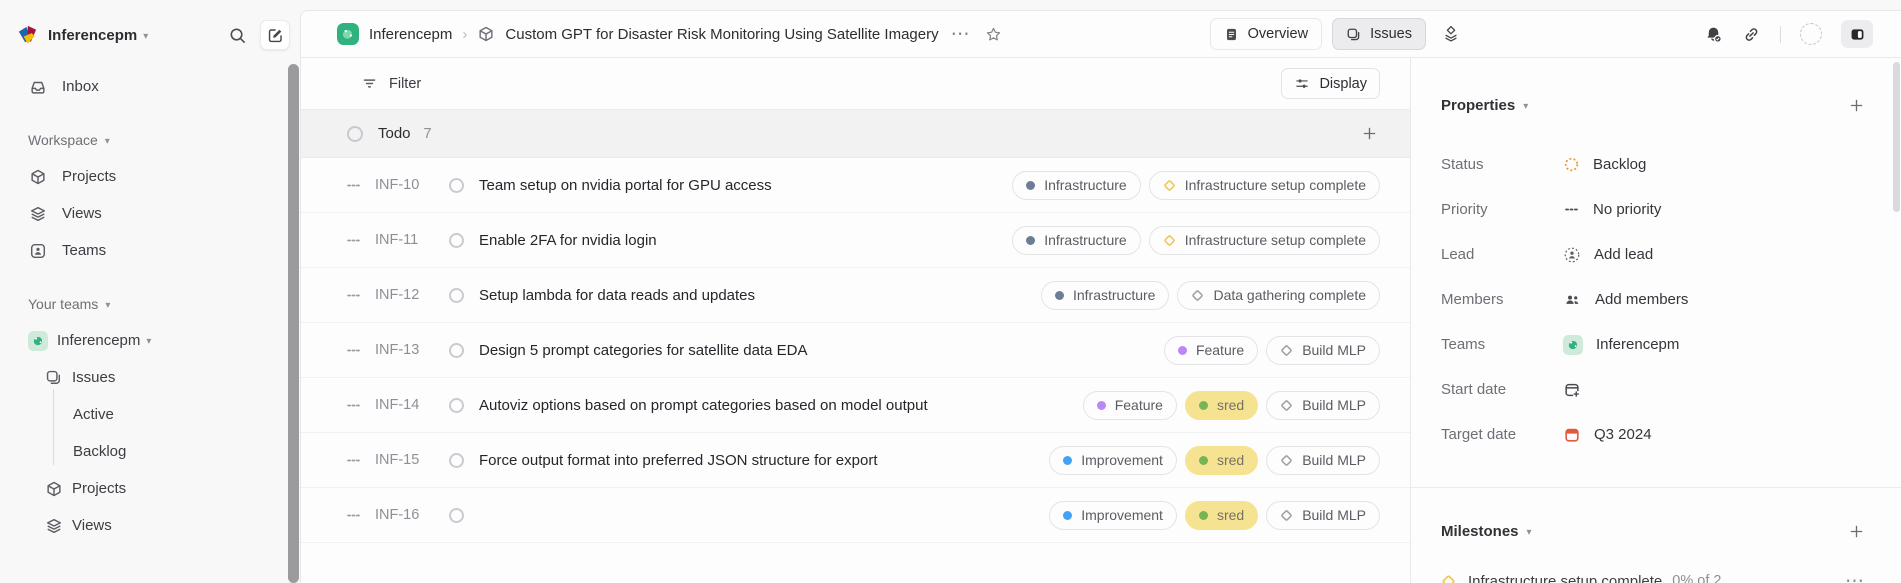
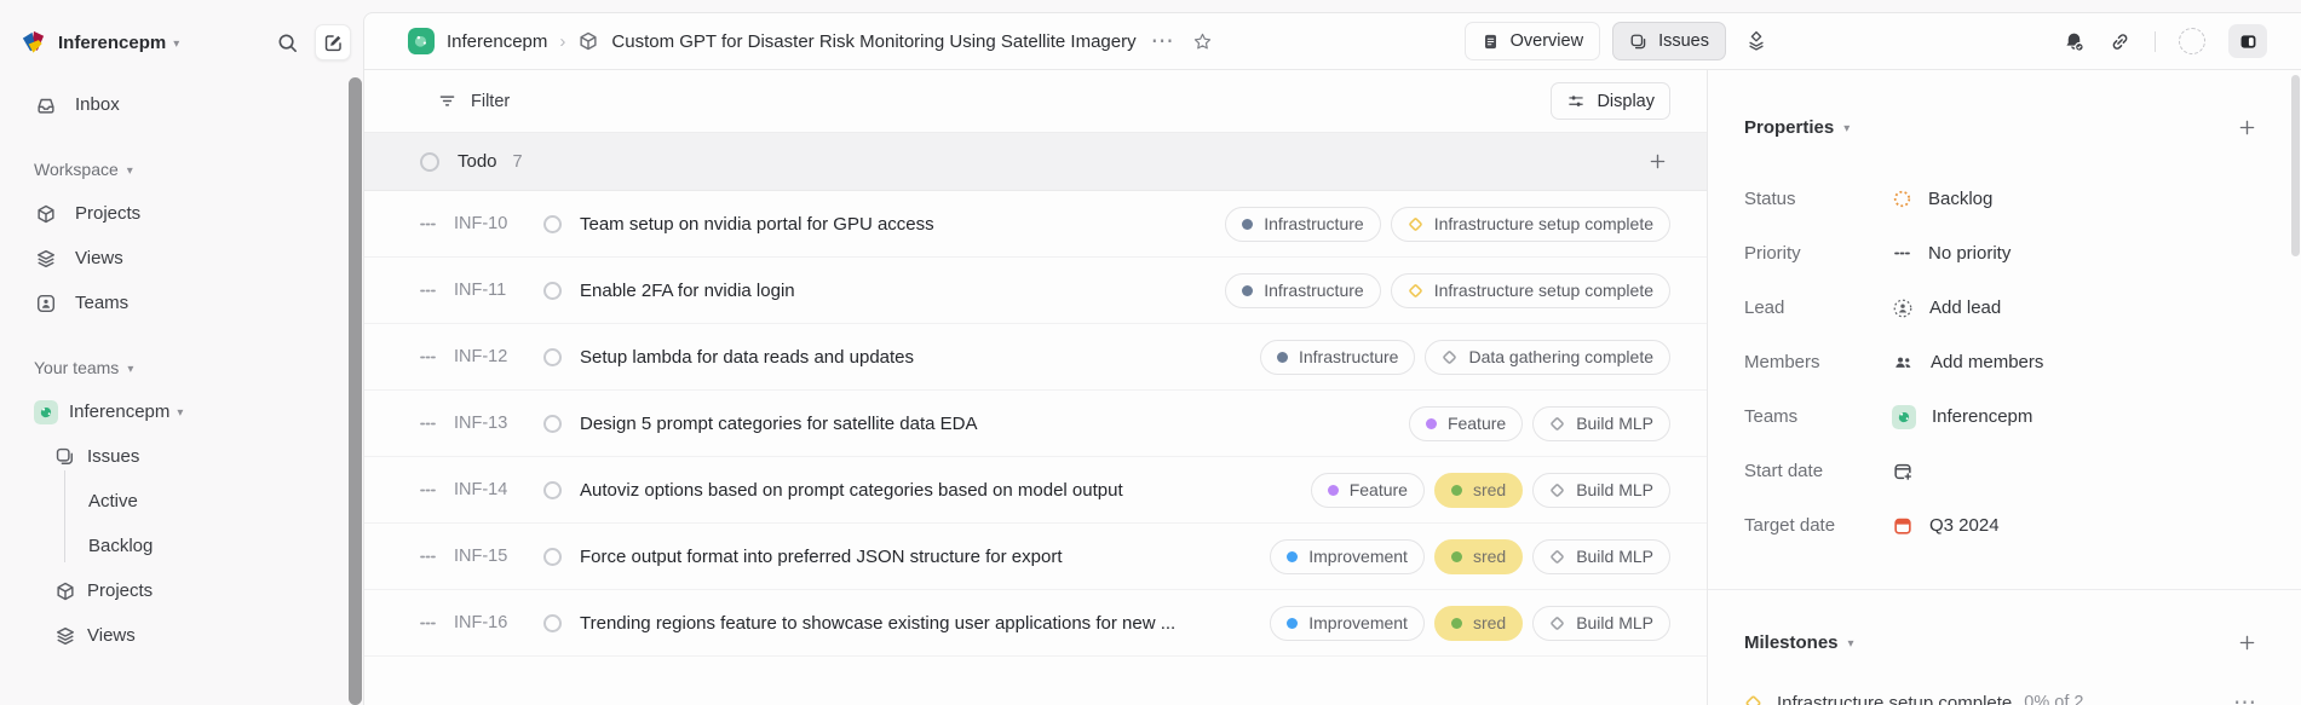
  Inferencepm
  ▾
  Inbox
  Workspace
  ▾
  Projects
  Views
  Teams
  Your teams
  ▾
  Inferencepm
  ▾
  Issues
  Active
  Backlog
  Projects
  Views
  Inferencepm
  ›
  Custom GPT for Disaster Risk Monitoring Using Satellite Imagery
  ⋯
  Overview
  Issues
  Filter
  Display
  Todo
  7
  INF-10
  Team setup on nvidia portal for GPU access
  Infrastructure
  Infrastructure setup complete
  INF-11
  Enable 2FA for nvidia login
  Infrastructure
  Infrastructure setup complete
  INF-12
  Setup lambda for data reads and updates
  Infrastructure
  Data gathering complete
  INF-13
  Design 5 prompt categories for satellite data EDA
  Feature
  Build MLP
  INF-14
  Autoviz options based on prompt categories based on model output
  Feature
  sred
  Build MLP
  INF-15
  Force output format into preferred JSON structure for export
  Improvement
  sred
  Build MLP
  INF-16
+ Trending regions feature to showcase existing user applications for new ...
  Improvement
  sred
  Build MLP
  Properties
  ▾
  Status
  Backlog
  Priority
  No priority
  Lead
  Add lead
  Members
  Add members
  Teams
  Inferencepm
  Start date
  Target date
  Q3 2024
  Milestones
  ▾
  Infrastructure setup complete
  0% of 2
  ⋯
